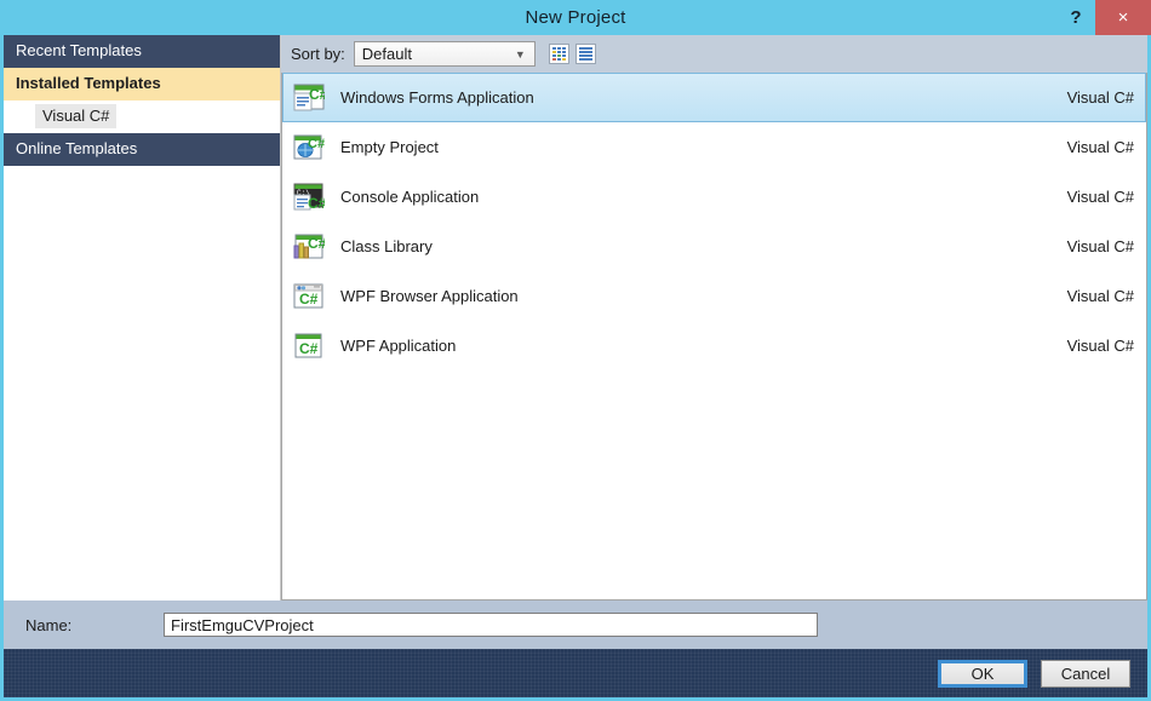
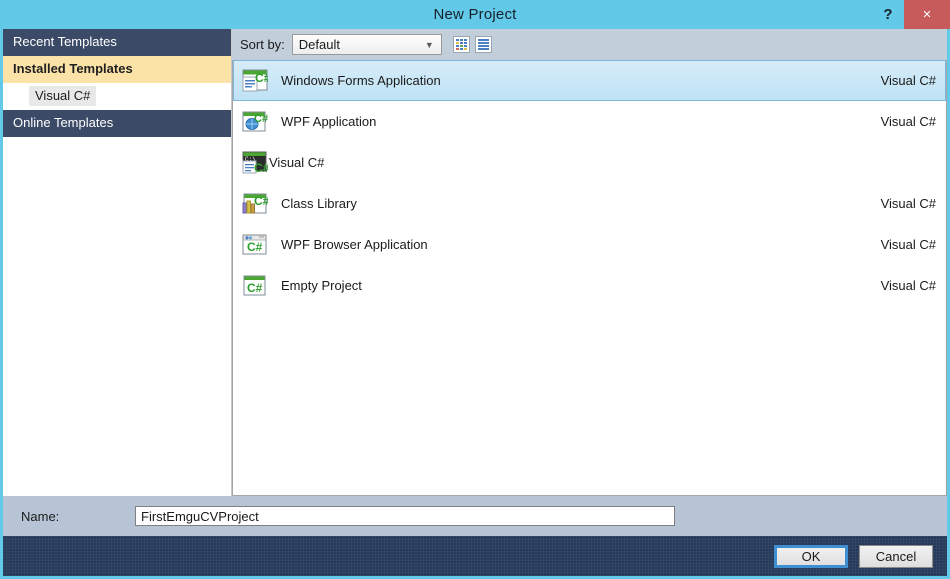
  New Project
  ?
  ×
  Recent Templates
  Installed Templates
  Visual C#
  Online Templates
  Sort by:
  Default
  ▼
  C#
  Windows Forms Application
  Visual C#
  C#
- Empty Project
+ WPF Application
  Visual C#
  C#
- Console Application
  Visual C#
  C#
  Class Library
  Visual C#
  C#
  WPF Browser Application
  Visual C#
  C#
- WPF Application
+ Empty Project
  Visual C#
  Name:
  FirstEmguCVProject
  OK
  Cancel
